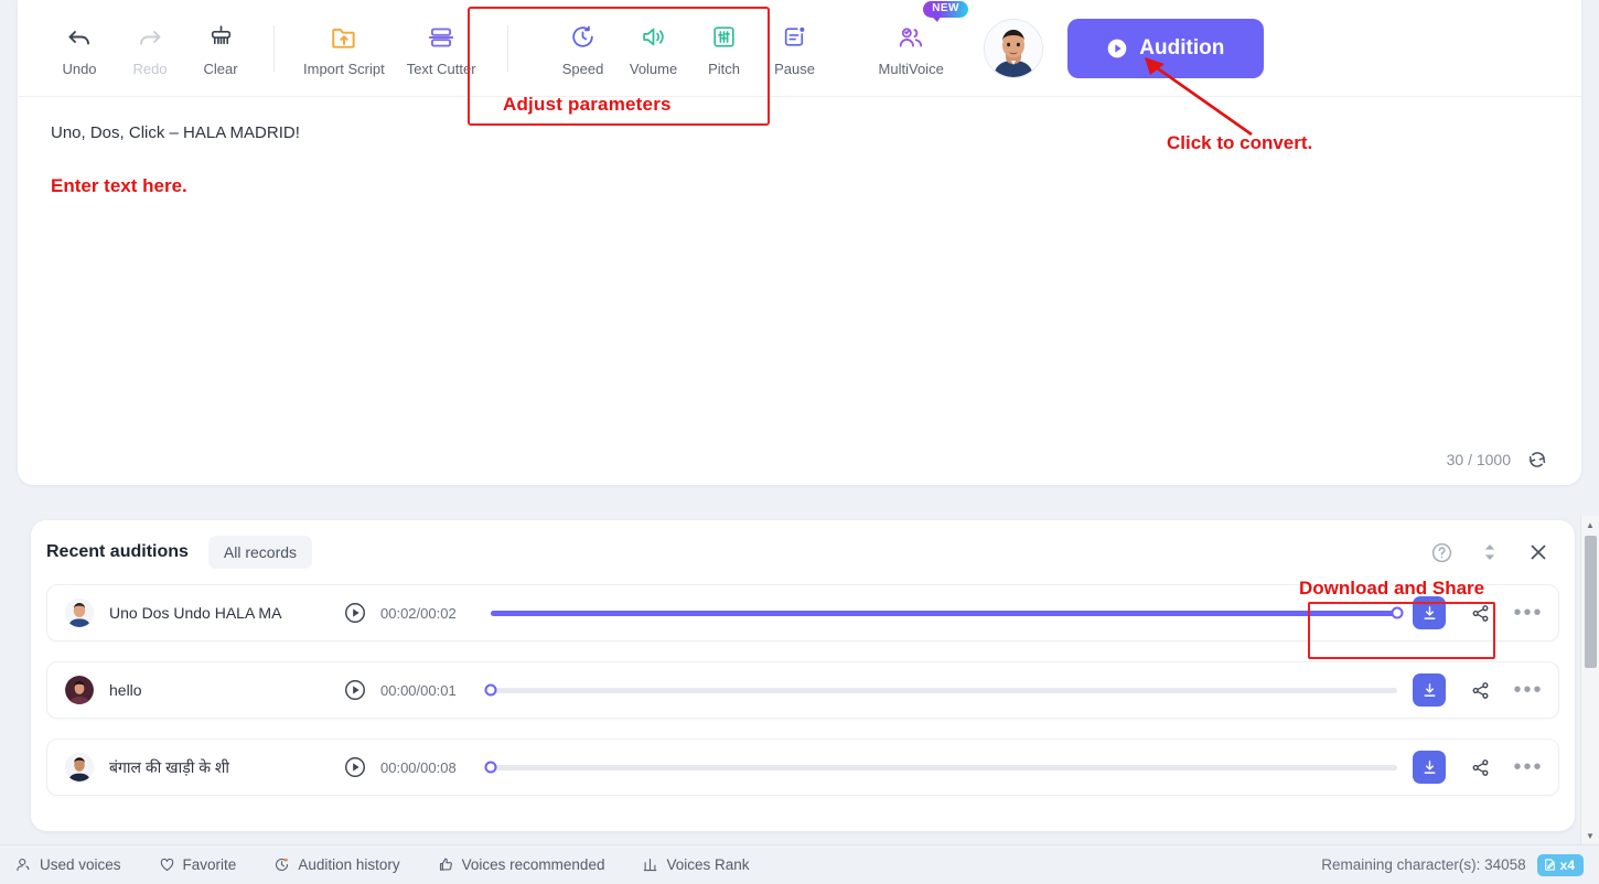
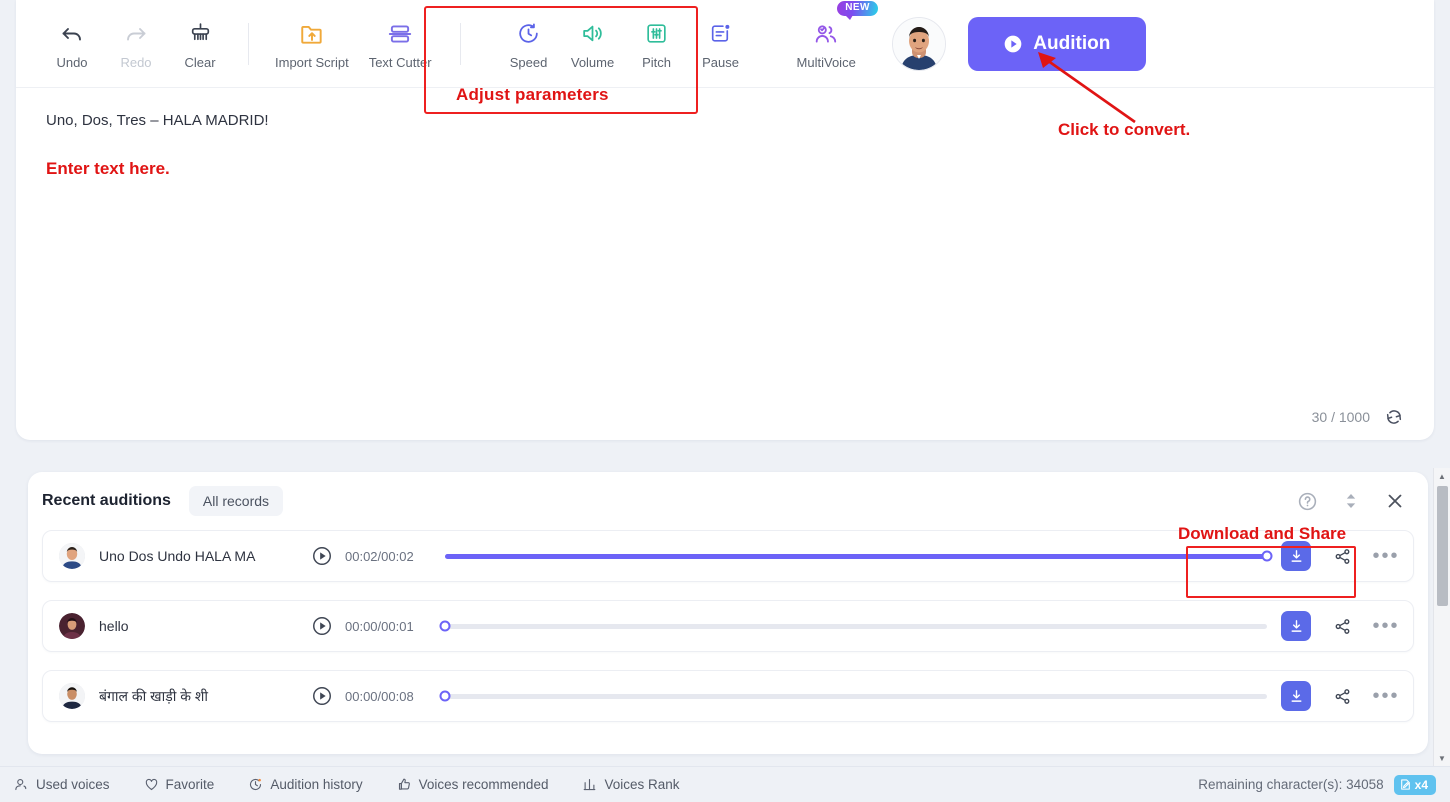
  Undo
  Redo
  Clear
  Import Script
  Text Cutter
  Speed
  Volume
  Pitch
  Pause
  NEW
  MultiVoice
  Audition
  Adjust parameters
- Uno, Dos, Click – HALA MADRID!
+ Uno, Dos, Tres – HALA MADRID!
  Enter text here.
  30 / 1000
  Click to convert.
  Recent auditions
  All records
  Uno Dos Undo HALA MA
  00:02/00:02
  •••
  hello
  00:00/00:01
  •••
  बंगाल की खाड़ी के शी
  00:00/00:08
  •••
  Download and Share
  ▲
  ▼
  Used voices
  Favorite
  Audition history
  Voices recommended
  Voices Rank
  Remaining character(s): 34058
  x4
